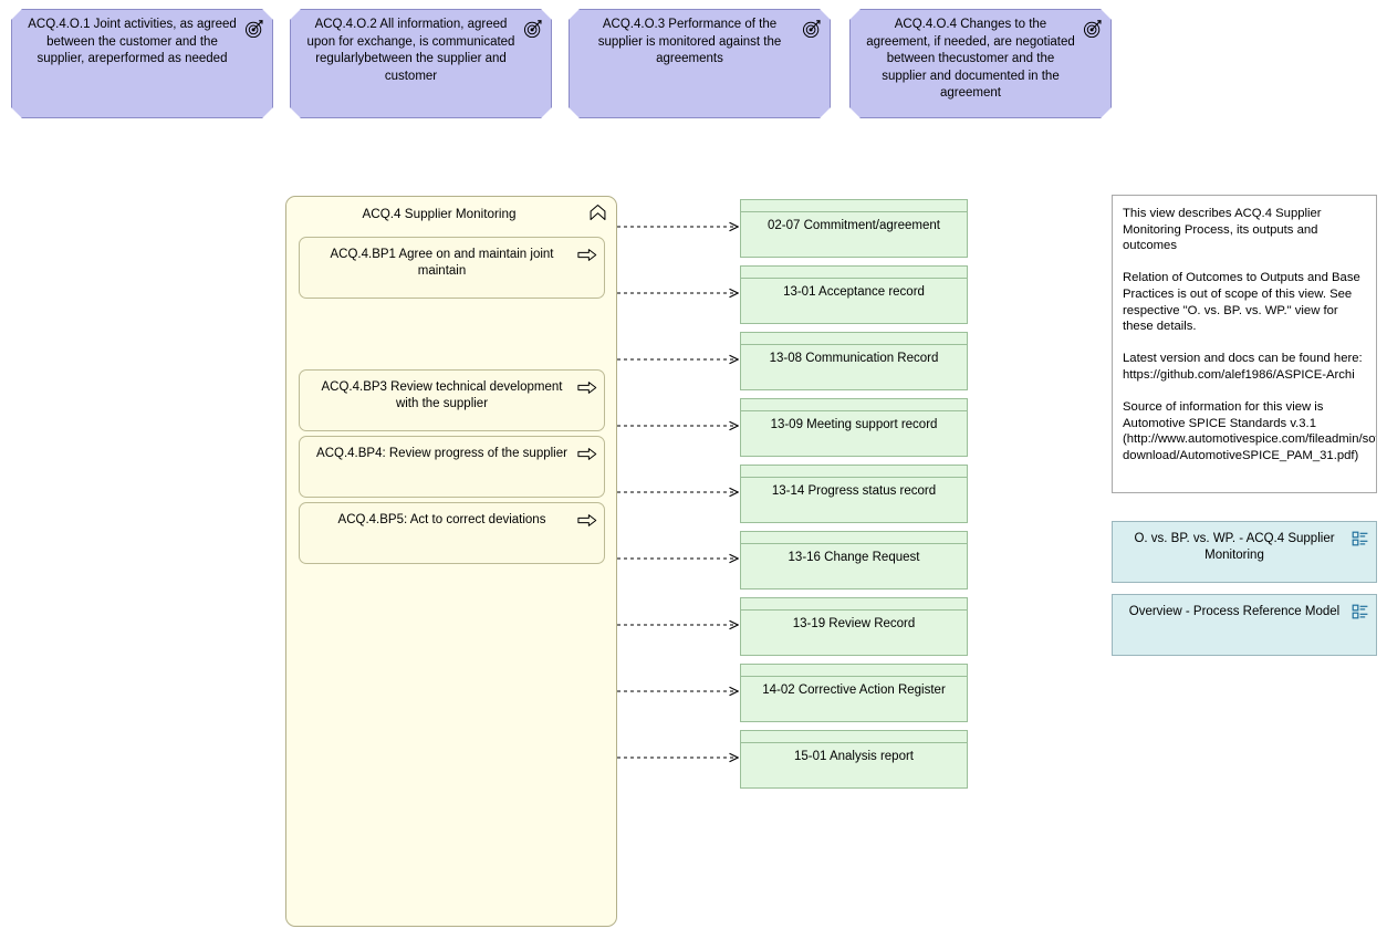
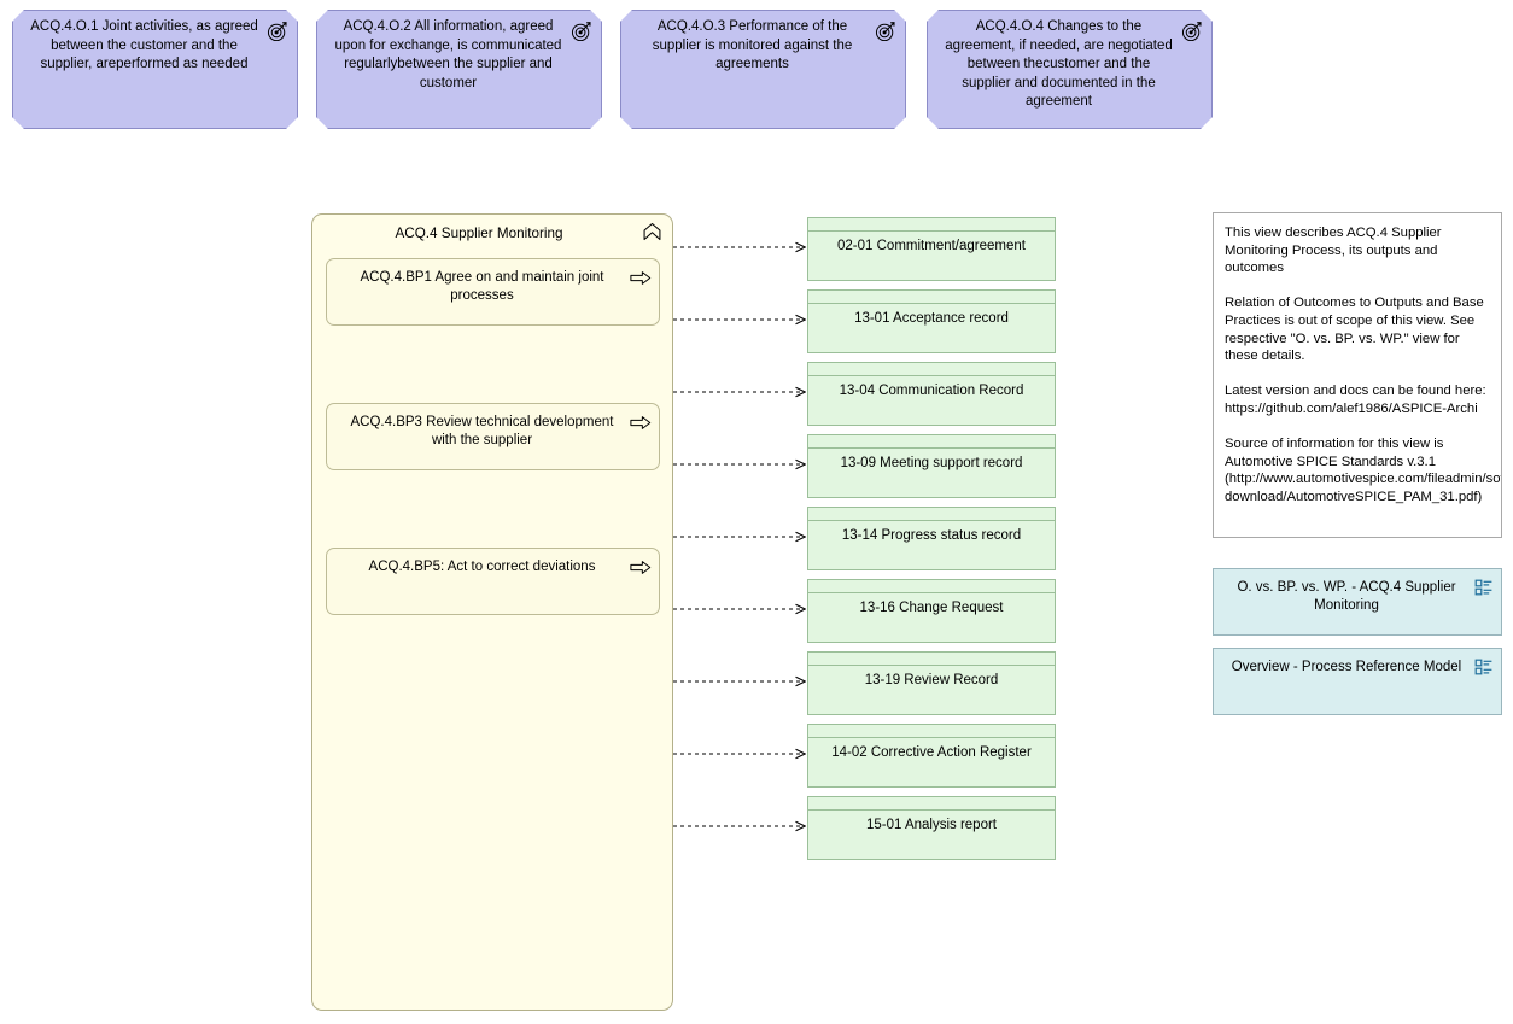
  ACQ.4.O.1 Joint activities, as agreed between the customer and the supplier, areperformed as needed
  ACQ.4.O.2 All information, agreed upon for exchange, is communicated regularlybetween the supplier and customer
  ACQ.4.O.3 Performance of the supplier is monitored against the agreements
  ACQ.4.O.4 Changes to the agreement, if needed, are negotiated between thecustomer and the supplier and documented in the agreement
  ACQ.4 Supplier Monitoring
- ACQ.4.BP1 Agree on and maintain joint maintain
+ ACQ.4.BP1 Agree on and maintain joint processes
  ACQ.4.BP3 Review technical development with the supplier
- ACQ.4.BP4: Review progress of the supplier
  ACQ.4.BP5: Act to correct deviations
- 02-07 Commitment/agreement
+ 02-01 Commitment/agreement
  13-01 Acceptance record
- 13-08 Communication Record
+ 13-04 Communication Record
  13-09 Meeting support record
  13-14 Progress status record
  13-16 Change Request
  13-19 Review Record
  14-02 Corrective Action Register
  15-01 Analysis report
  This view describes ACQ.4 Supplier Monitoring Process, its outputs and outcomes
  Relation of Outcomes to Outputs and Base Practices is out of scope of this view. See respective "O. vs. BP. vs. WP." view for these details.
  Latest version and docs can be found here: https://github.com/alef1986/ASPICE-Archi
  Source of information for this view is Automotive SPICE Standards v.3.1 (http://www.automotivespice.com/fileadmin/sodownload/AutomotiveSPICE_PAM_31.pdf)
  O. vs. BP. vs. WP. - ACQ.4 Supplier Monitoring
  Overview - Process Reference Model
